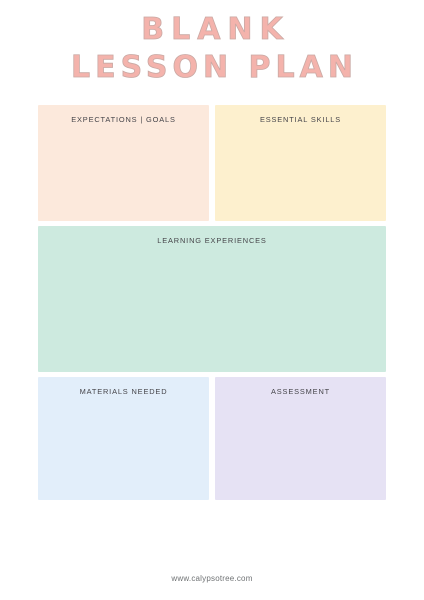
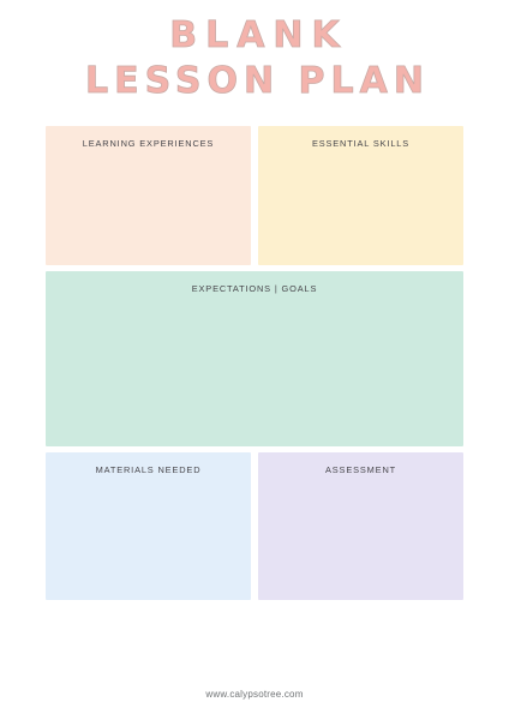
  BLANK
  LESSON PLAN
- EXPECTATIONS | GOALS
+ LEARNING EXPERIENCES
  ESSENTIAL SKILLS
- LEARNING EXPERIENCES
+ EXPECTATIONS | GOALS
  MATERIALS NEEDED
  ASSESSMENT
  www.calypsotree.com
